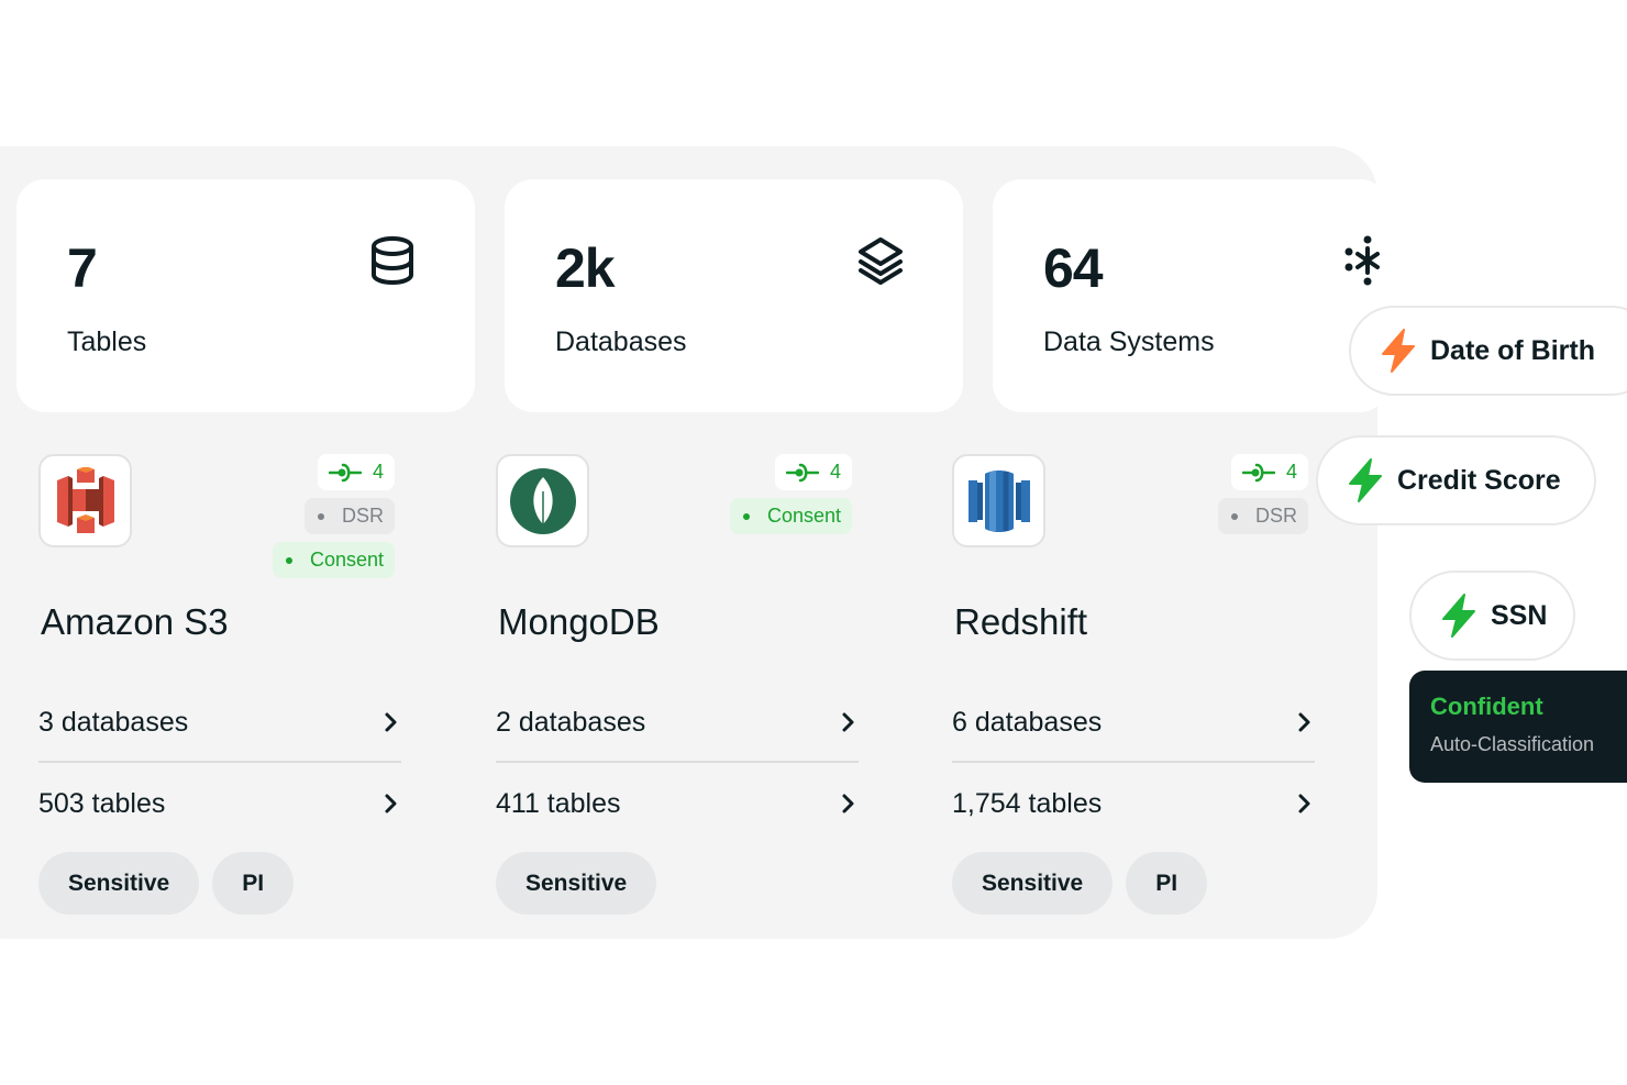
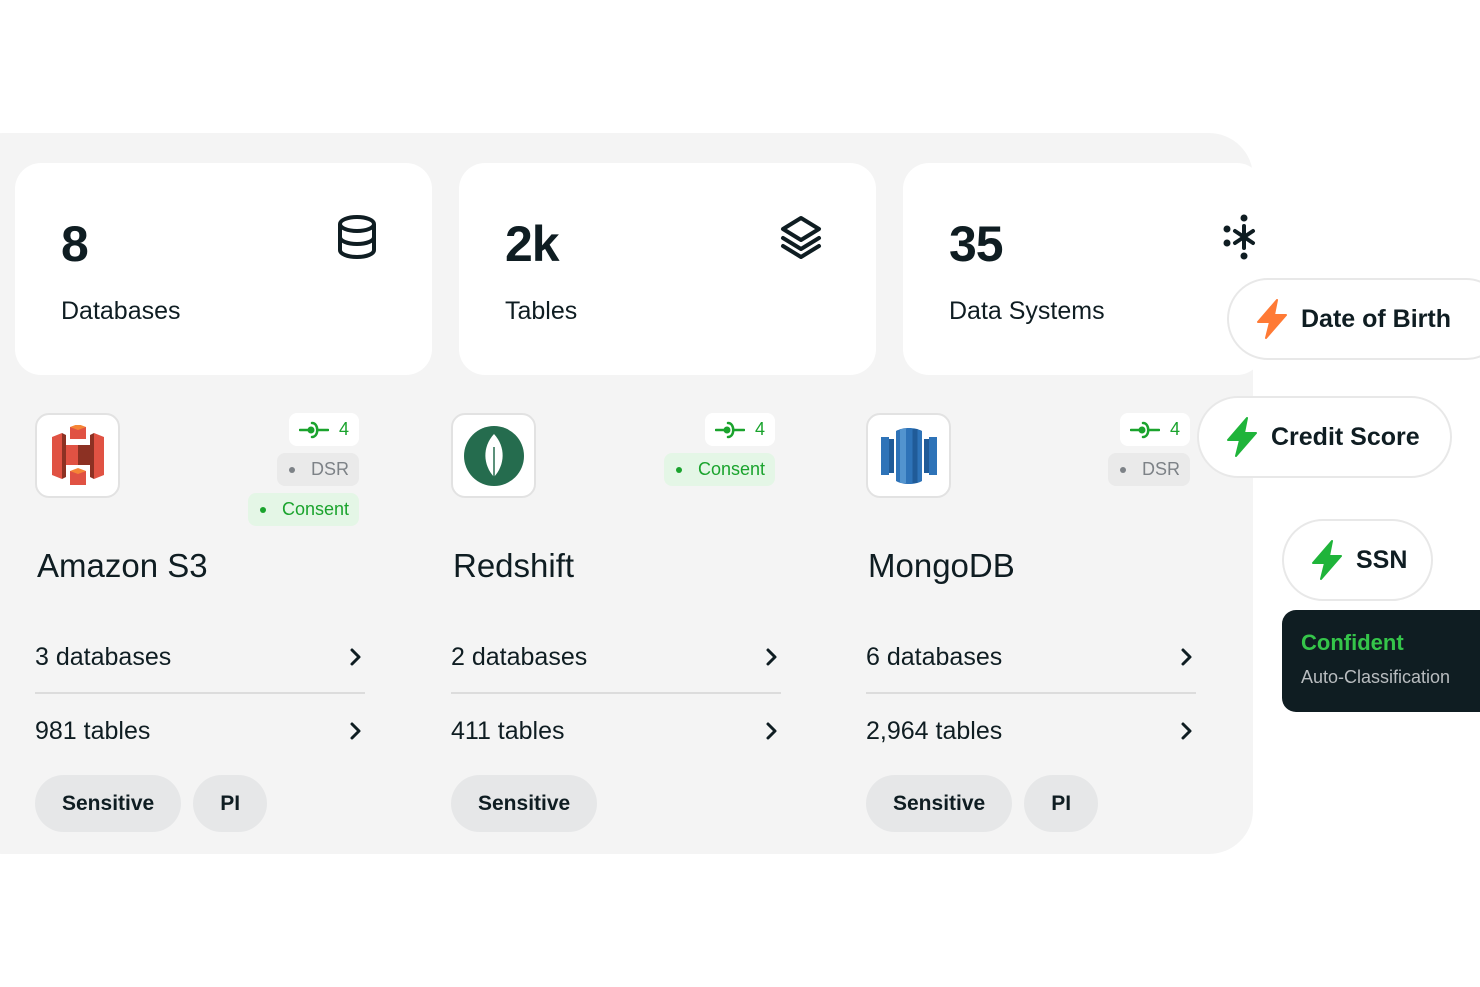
- 7
+ 8
- Tables
+ Databases
  2k
- Databases
+ Tables
- 64
+ 35
  Data Systems
  4
  DSR
  Consent
  Amazon S3
  3 databases
- 503 tables
+ 981 tables
  Sensitive
  PI
  4
  Consent
- MongoDB
+ Redshift
  2 databases
  411 tables
  Sensitive
  4
  DSR
- Redshift
+ MongoDB
  6 databases
- 1,754 tables
+ 2,964 tables
  Sensitive
  PI
  Date of Birth
  Credit Score
  SSN
  Confident
  Auto-Classification
